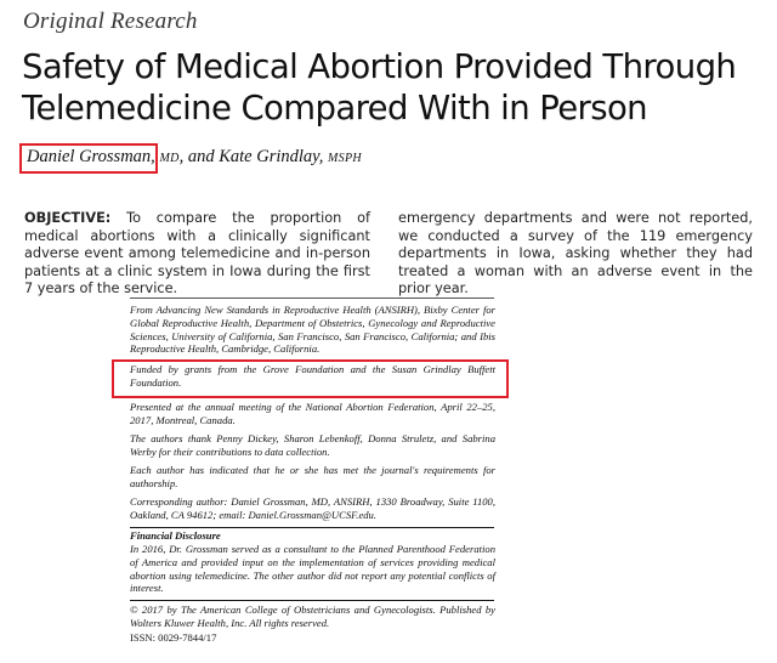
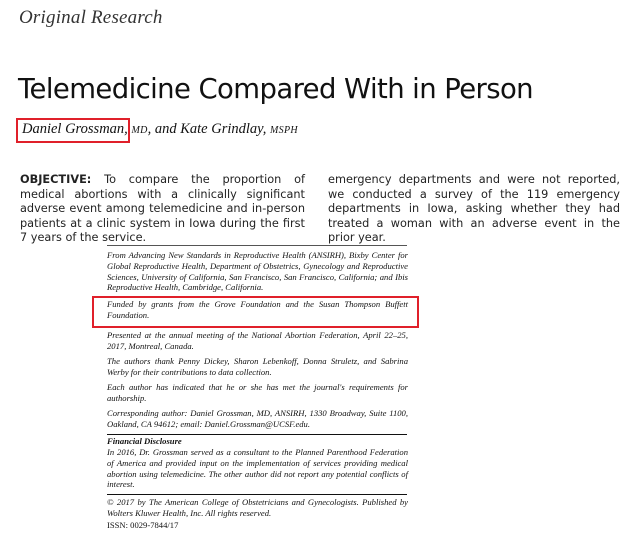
  Original Research
- Safety of Medical Abortion Provided Through
  Telemedicine Compared With in Person
  Daniel Grossman, MD, and Kate Grindlay, MSPH
  OBJECTIVE: To compare the proportion of medical abortions with a clinically significant adverse event among telemedicine and in-person patients at a clinic system in Iowa during the first 7 years of the service.
  emergency departments and were not reported, we conducted a survey of the 119 emergency departments in Iowa, asking whether they had treated a woman with an adverse event in the prior year.
  From Advancing New Standards in Reproductive Health (ANSIRH), Bixby Center for Global Reproductive Health, Department of Obstetrics, Gynecology and Reproductive Sciences, University of California, San Francisco, San Francisco, California; and Ibis Reproductive Health, Cambridge, California.
- Funded by grants from the Grove Foundation and the Susan Grindlay Buffett Foundation.
+ Funded by grants from the Grove Foundation and the Susan Thompson Buffett Foundation.
  Presented at the annual meeting of the National Abortion Federation, April 22–25, 2017, Montreal, Canada.
  The authors thank Penny Dickey, Sharon Lebenkoff, Donna Struletz, and Sabrina Werby for their contributions to data collection.
  Each author has indicated that he or she has met the journal's requirements for authorship.
  Corresponding author: Daniel Grossman, MD, ANSIRH, 1330 Broadway, Suite 1100, Oakland, CA 94612; email: Daniel.Grossman@UCSF.edu.
  Financial Disclosure
  In 2016, Dr. Grossman served as a consultant to the Planned Parenthood Federation of America and provided input on the implementation of services providing medical abortion using telemedicine. The other author did not report any potential conflicts of interest.
  © 2017 by The American College of Obstetricians and Gynecologists. Published by Wolters Kluwer Health, Inc. All rights reserved.
  ISSN: 0029-7844/17
